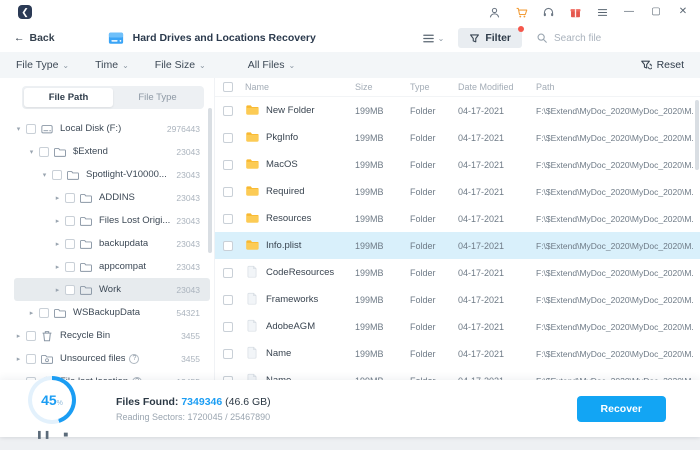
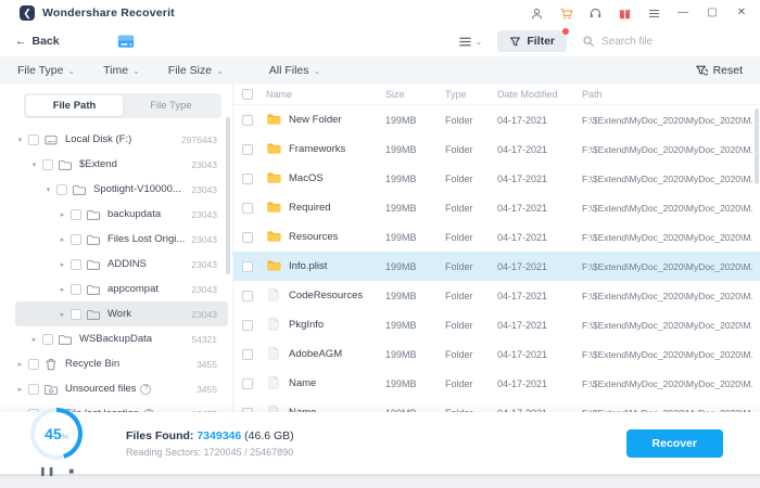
  ❮
+ Wondershare Recoverit
  —
  ▢
  ✕
  ←
  Back
- Hard Drives and Locations Recovery
  ⌄
  Filter
  Search file
  File Type
  ⌄
  Time
  ⌄
  File Size
  ⌄
  All Files
  ⌄
  Reset
  File Path
  File Type
  Local Disk (F:)
  2976443
  $Extend
  23043
  Spotlight-V10000...
  23043
- ADDINS
+ backupdata
  23043
  Files Lost Origi...
  23043
- backupdata
+ ADDINS
  23043
  appcompat
  23043
  Work
  23043
  WSBackupData
  54321
  Recycle Bin
  3455
  Unsourced files
  3455
  Name
  Size
  Type
  Date Modified
  Path
  New Folder
  199MB
  Folder
  04-17-2021
  F:\$Extend\MyDoc_2020\MyDoc_2020\M.
- PkgInfo
+ Frameworks
  199MB
  Folder
  04-17-2021
  F:\$Extend\MyDoc_2020\MyDoc_2020\M.
  MacOS
  199MB
  Folder
  04-17-2021
  F:\$Extend\MyDoc_2020\MyDoc_2020\M.
  Required
  199MB
  Folder
  04-17-2021
  F:\$Extend\MyDoc_2020\MyDoc_2020\M.
  Resources
  199MB
  Folder
  04-17-2021
  F:\$Extend\MyDoc_2020\MyDoc_2020\M.
  Info.plist
  199MB
  Folder
  04-17-2021
  F:\$Extend\MyDoc_2020\MyDoc_2020\M.
  CodeResources
  199MB
  Folder
  04-17-2021
  F:\$Extend\MyDoc_2020\MyDoc_2020\M.
- Frameworks
+ PkgInfo
  199MB
  Folder
  04-17-2021
  F:\$Extend\MyDoc_2020\MyDoc_2020\M.
  AdobeAGM
  199MB
  Folder
  04-17-2021
  F:\$Extend\MyDoc_2020\MyDoc_2020\M.
  Name
  199MB
  Folder
  04-17-2021
  F:\$Extend\MyDoc_2020\MyDoc_2020\M.
  45
  ❚❚
  ■
  Files Found: 7349346 (46.6 GB)
  Reading Sectors: 1720045 / 25467890
  Recover
